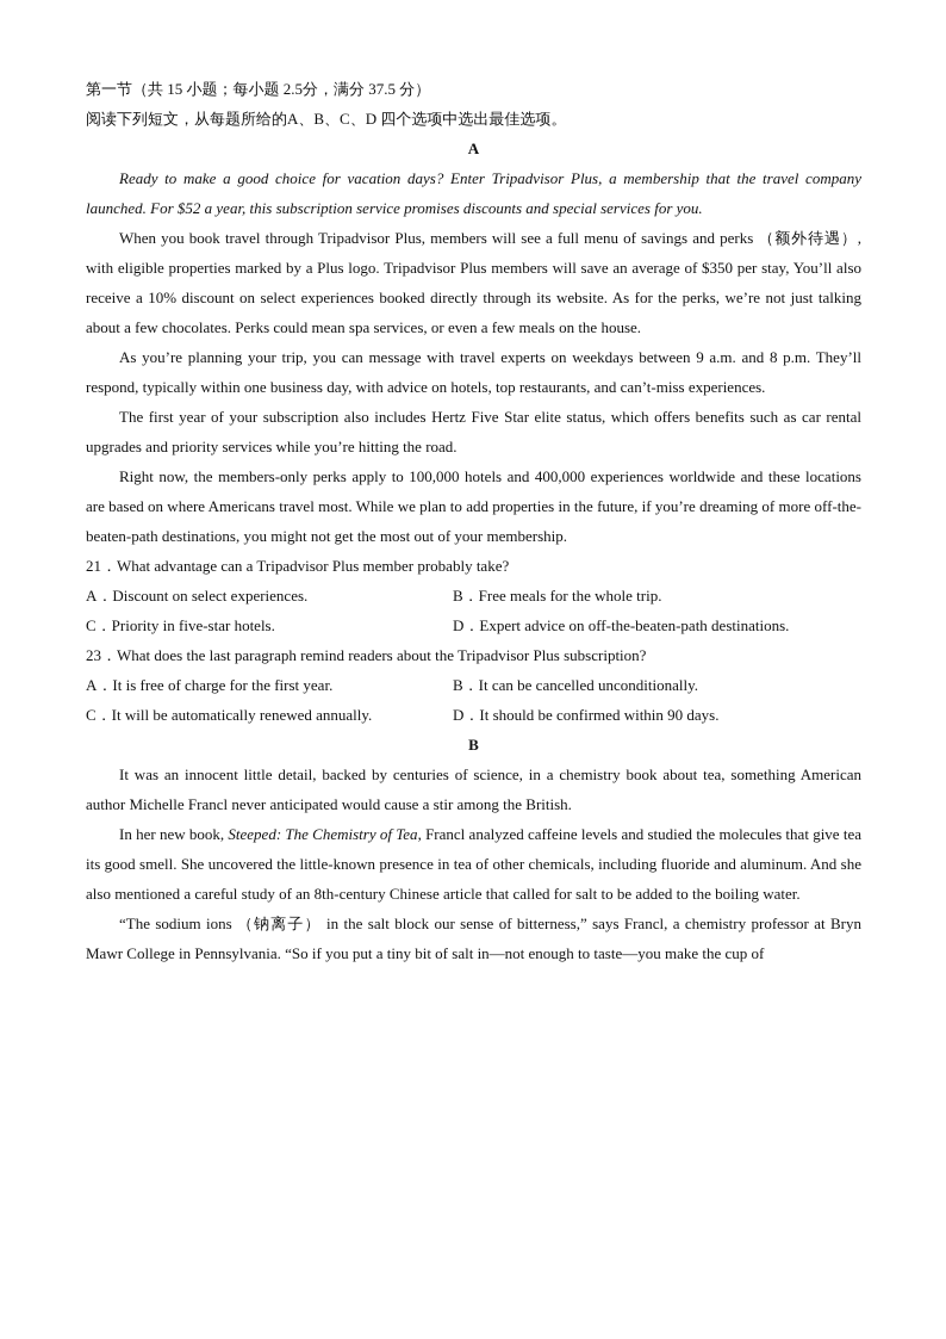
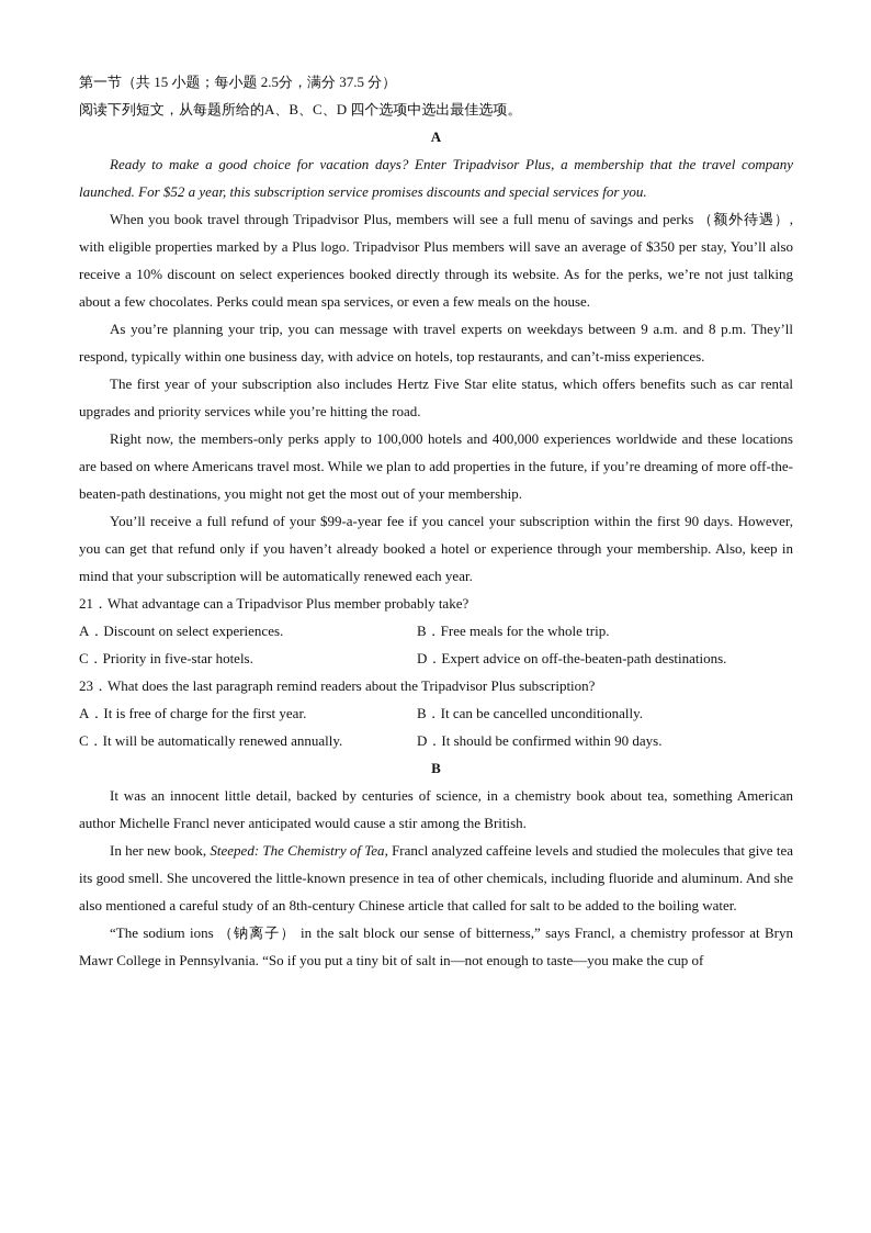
  第一节（共 15 小题；每小题 2.5分，满分 37.5 分）
  阅读下列短文，从每题所给的A、B、C、D 四个选项中选出最佳选项。
  A
  Ready to make a good choice for vacation days? Enter Tripadvisor Plus, a membership that the travel company launched. For $52 a year, this subscription service promises discounts and special services for you.
  When you book travel through Tripadvisor Plus, members will see a full menu of savings and perks （额外待遇）, with eligible properties marked by a Plus logo. Tripadvisor Plus members will save an average of $350 per stay, You’ll also receive a 10% discount on select experiences booked directly through its website. As for the perks, we’re not just talking about a few chocolates. Perks could mean spa services, or even a few meals on the house.
  As you’re planning your trip, you can message with travel experts on weekdays between 9 a.m. and 8 p.m. They’ll respond, typically within one business day, with advice on hotels, top restaurants, and can’t-miss experiences.
  The first year of your subscription also includes Hertz Five Star elite status, which offers benefits such as car rental upgrades and priority services while you’re hitting the road.
  Right now, the members-only perks apply to 100,000 hotels and 400,000 experiences worldwide and these locations are based on where Americans travel most. While we plan to add properties in the future, if you’re dreaming of more off-the-beaten-path destinations, you might not get the most out of your membership.
+ You’ll receive a full refund of your $99-a-year fee if you cancel your subscription within the first 90 days. However, you can get that refund only if you haven’t already booked a hotel or experience through your membership. Also, keep in mind that your subscription will be automatically renewed each year.
  21．What advantage can a Tripadvisor Plus member probably take?
  A．Discount on select experiences.
  B．Free meals for the whole trip.
  C．Priority in five-star hotels.
  D．Expert advice on off-the-beaten-path destinations.
  23．What does the last paragraph remind readers about the Tripadvisor Plus subscription?
  A．It is free of charge for the first year.
  B．It can be cancelled unconditionally.
  C．It will be automatically renewed annually.
  D．It should be confirmed within 90 days.
  B
  It was an innocent little detail, backed by centuries of science, in a chemistry book about tea, something American author Michelle Francl never anticipated would cause a stir among the British.
  In her new book, Steeped: The Chemistry of Tea, Francl analyzed caffeine levels and studied the molecules that give tea its good smell. She uncovered the little-known presence in tea of other chemicals, including fluoride and aluminum. And she also mentioned a careful study of an 8th-century Chinese article that called for salt to be added to the boiling water.
  “The sodium ions （钠离子） in the salt block our sense of bitterness,” says Francl, a chemistry professor at Bryn Mawr College in Pennsylvania. “So if you put a tiny bit of salt in—not enough to taste—you make the cup of
